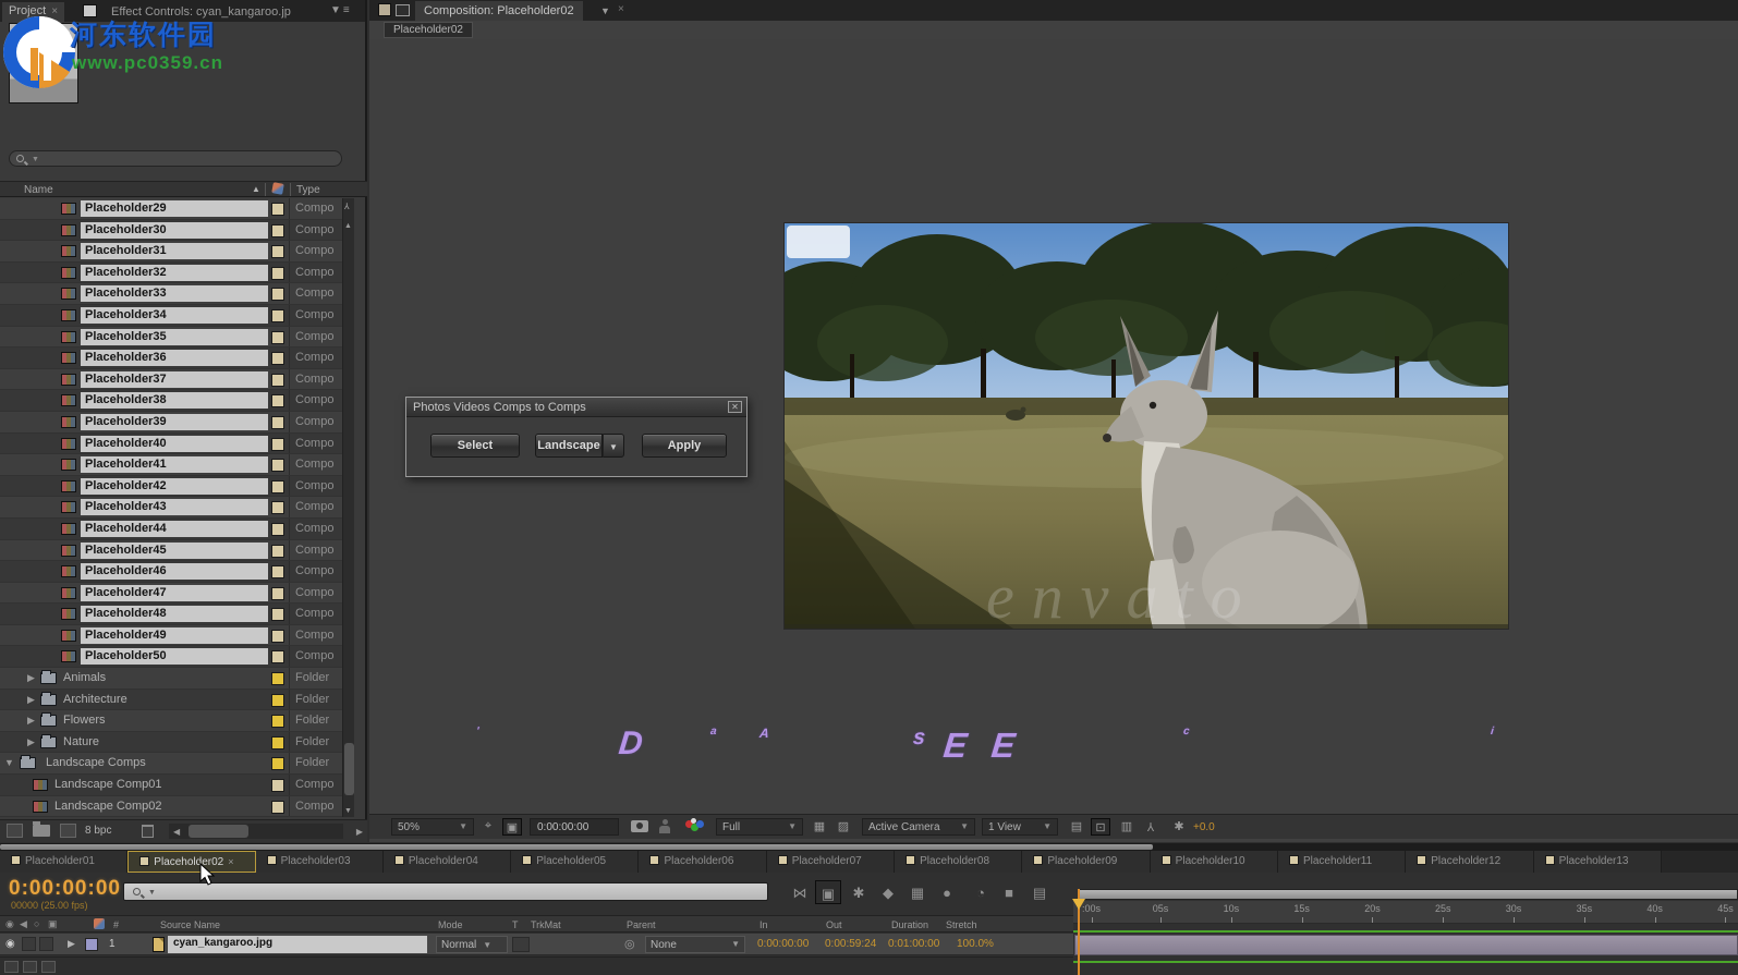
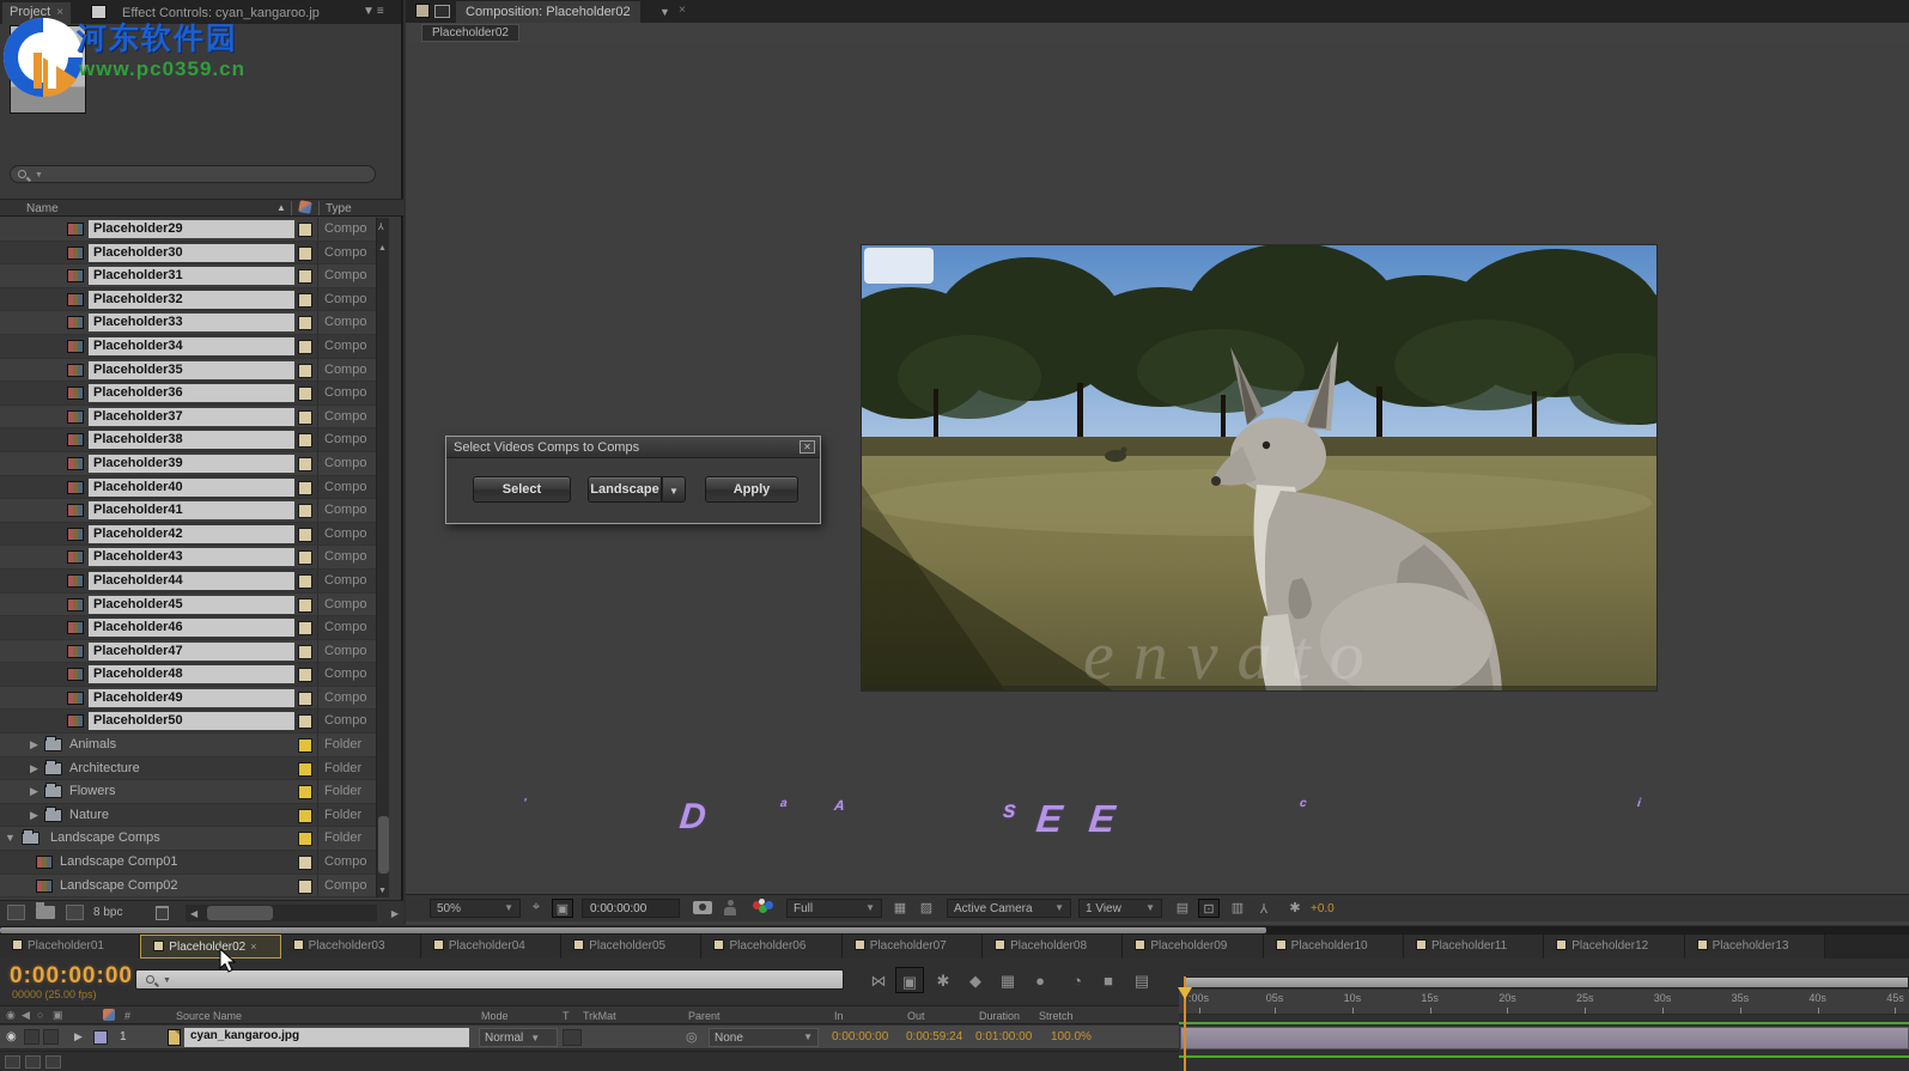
  Project ×
  Effect Controls: cyan_kangaroo.jp
  ▼≡
  河东软件园
  www.pc0359.cn
  Name
  ▲
  Type
  Placeholder29
  Compo
  Placeholder30
  Compo
  Placeholder31
  Compo
  Placeholder32
  Compo
  Placeholder33
  Compo
  Placeholder34
  Compo
  Placeholder35
  Compo
  Placeholder36
  Compo
  Placeholder37
  Compo
  Placeholder38
  Compo
  Placeholder39
  Compo
  Placeholder40
  Compo
  Placeholder41
  Compo
  Placeholder42
  Compo
  Placeholder43
  Compo
  Placeholder44
  Compo
  Placeholder45
  Compo
  Placeholder46
  Compo
  Placeholder47
  Compo
  Placeholder48
  Compo
  Placeholder49
  Compo
  Placeholder50
  Compo
  ▶
  Animals
  Folder
  ▶
  Architecture
  Folder
  ▶
  Flowers
  Folder
  ▶
  Nature
  Folder
  ▼
  Landscape Comps
  Folder
  Landscape Comp01
  Compo
  Landscape Comp02
  Compo
  ⅄
  8 bpc
  ◀
  ▶
  Composition: Placeholder02
  ▼
  ×
  Placeholder02
  envato
- Photos Videos Comps to Comps
+ Select Videos Comps to Comps
  ✕
  Select
  Landscape
  ▼
  Apply
  50%
  ▼
  ⌖
  ▣
  0:00:00:00
  Full
  ▼
  ▦
  ▨
  Active Camera
  ▼
  1 View
  ▼
  ▤
  ⊡
  ▥
  ⅄
  ✱
  +0.0
  Placeholder01
  Placeholder02 ×
  Placeholder03
  Placeholder04
  Placeholder05
  Placeholder06
  Placeholder07
  Placeholder08
  Placeholder09
  Placeholder10
  Placeholder11
  Placeholder12
  Placeholder13
  0:00:00:00
  00000 (25.00 fps)
  :00s
  05s
  10s
  15s
  20s
  25s
  30s
  35s
  40s
  45s
  ◉
  ◀
  ○
  ▣
  #
  Source Name
  Mode
  T
  TrkMat
  Parent
  In
  Out
  Duration
  Stretch
  ◉
  ▶
  1
  cyan_kangaroo.jpg
  Normal ▼
  ◎
  None
  ▼
  0:00:00:00
  0:00:59:24
  0:01:00:00
  100.0%
  ⋈
  ▣
  ✱
  ◆
  ▦
  ●
  ◔
  ■
  ▤
